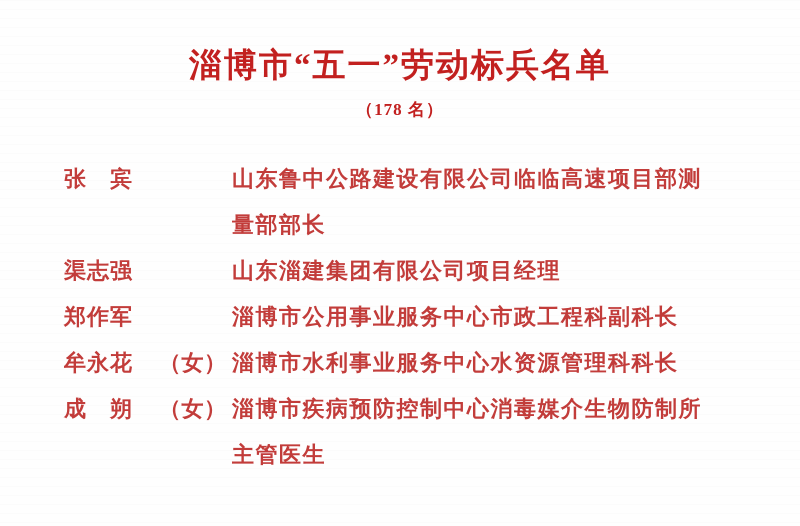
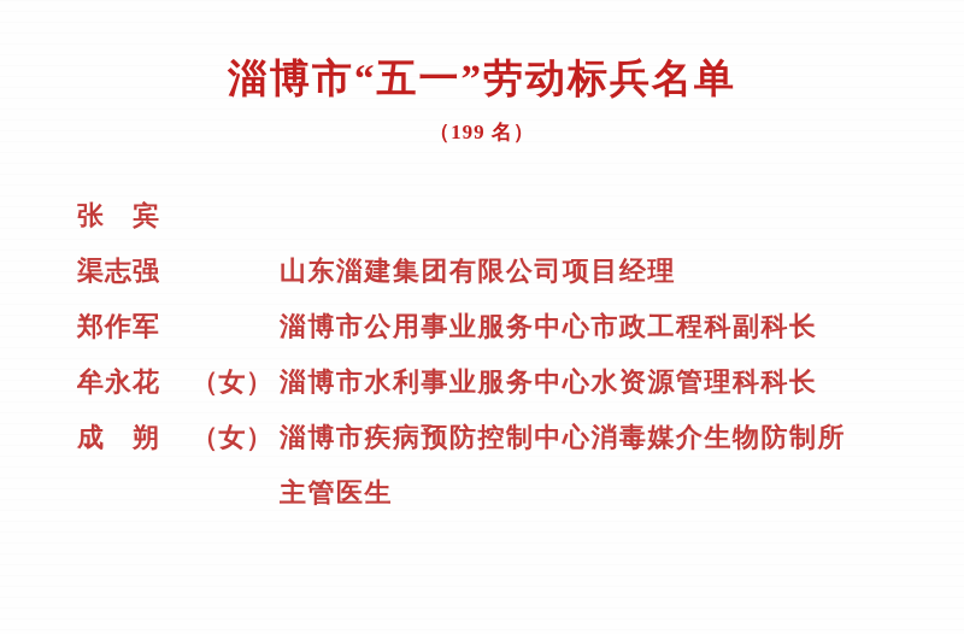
  淄博市“五一”劳动标兵名单
- （178 名）
+ （199 名）
  张 宾
- 山东鲁中公路建设有限公司临临高速项目部测量部部长
  渠志强
  山东淄建集团有限公司项目经理
  郑作军
  淄博市公用事业服务中心市政工程科副科长
  牟永花 （女）
  淄博市水利事业服务中心水资源管理科科长
  成 朔 （女）
  淄博市疾病预防控制中心消毒媒介生物防制所主管医生
